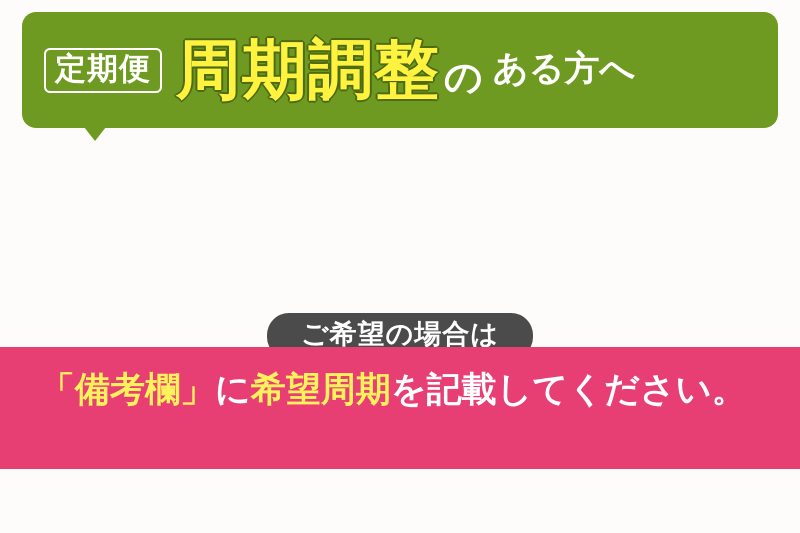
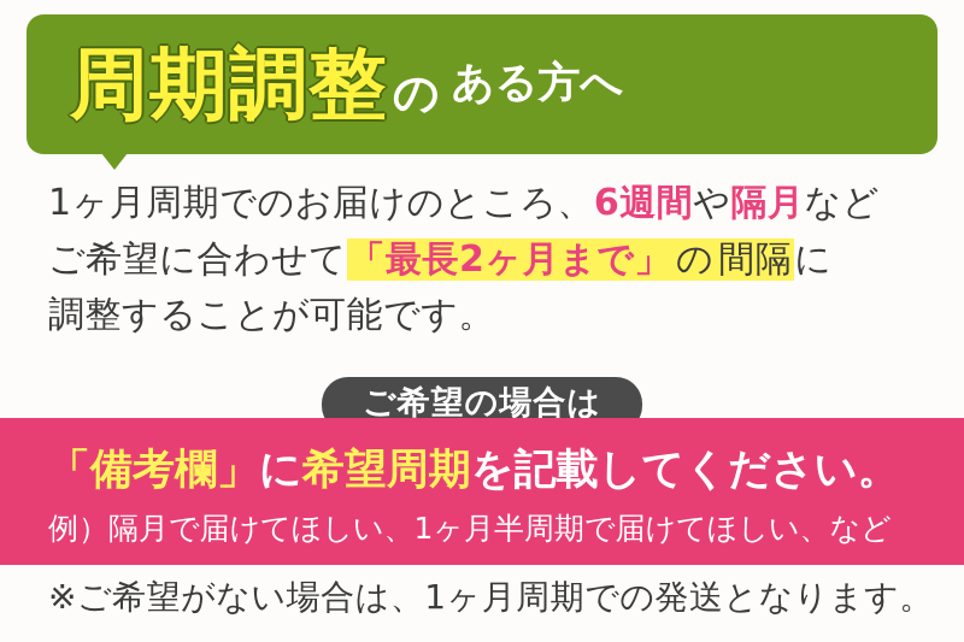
- 定期便
  周期調整
  の
  ある方へ
+ 1ヶ月周期でのお届けのところ、6週間や隔月など
+ ご希望に合わせて「最長2ヶ月まで」の間隔に
+ 調整することが可能です。
  ご希望の場合は
  「備考欄」に希望周期を記載してください。
+ 例）隔月で届けてほしい、1ヶ月半周期で届けてほしい、など
+ ※ご希望がない場合は、1ヶ月周期での発送となります。
